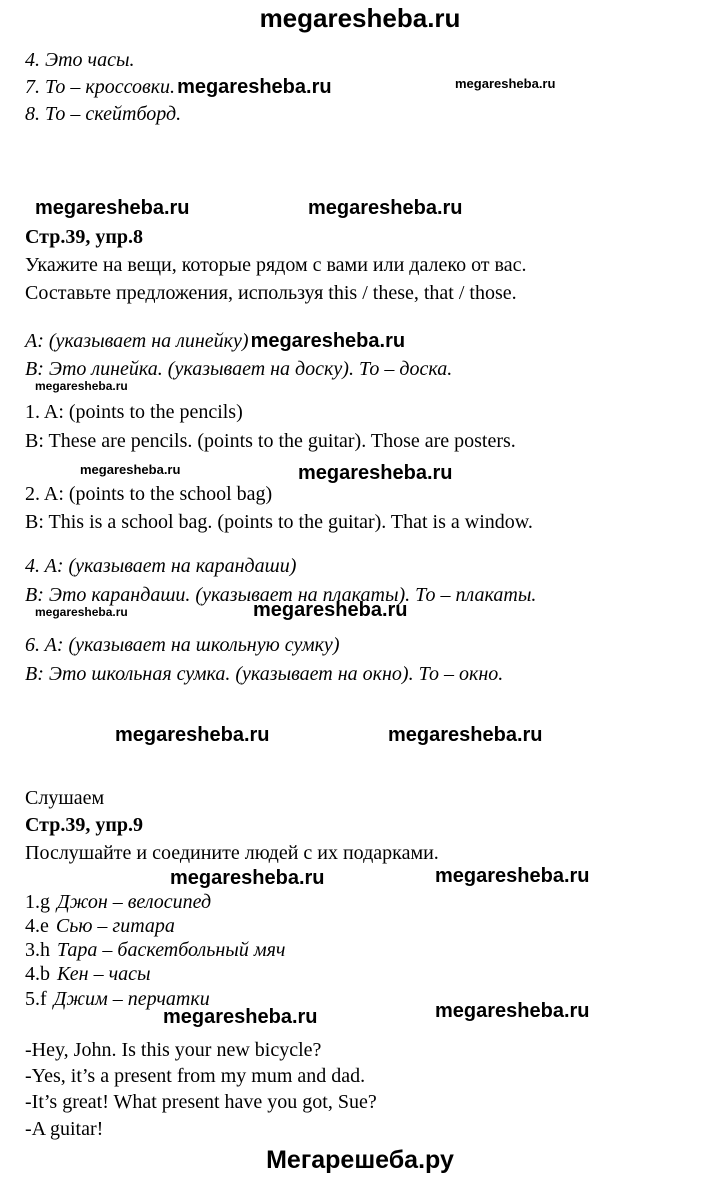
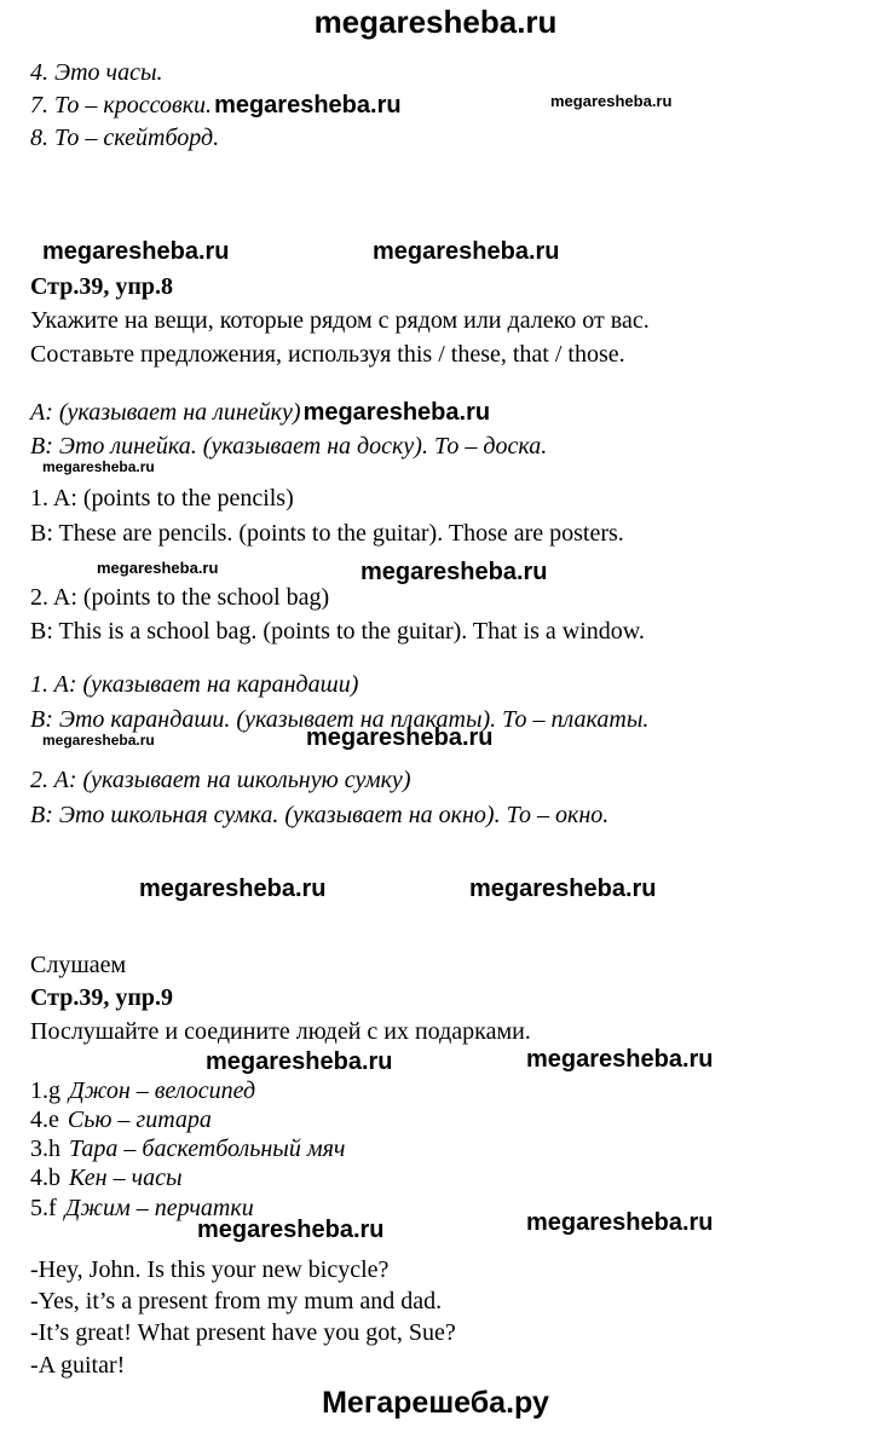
  megaresheba.ru
  4. Это часы.
  7. То – кроссовки.megaresheba.ru
  megaresheba.ru
  8. То – скейтборд.
  megaresheba.ru
  megaresheba.ru
  Стр.39, упр.8
- Укажите на вещи, которые рядом с вами или далеко от вас.
+ Укажите на вещи, которые рядом с рядом или далеко от вас.
  Составьте предложения, используя this / these, that / those.
  A: (указывает на линейку)megaresheba.ru
  B: Это линейка. (указывает на доску). То – доска.
  megaresheba.ru
  1. A: (points to the pencils)
  B: These are pencils. (points to the guitar). Those are posters.
  megaresheba.ru
  megaresheba.ru
  2. A: (points to the school bag)
  B: This is a school bag. (points to the guitar). That is a window.
- 4. A: (указывает на карандаши)
+ 1. A: (указывает на карандаши)
  B: Это карандаши. (указывает на плакаты). То – плакаты.
  megaresheba.ru
  megaresheba.ru
- 6. A: (указывает на школьную сумку)
+ 2. A: (указывает на школьную сумку)
  B: Это школьная сумка. (указывает на окно). То – окно.
  megaresheba.ru
  megaresheba.ru
  Слушаем
  Стр.39, упр.9
  Послушайте и соедините людей с их подарками.
  megaresheba.ru
  megaresheba.ru
  1.g Джон – велосипед
  4.e Сью – гитара
  3.h Тара – баскетбольный мяч
  4.b Кен – часы
  5.f Джим – перчатки
  megaresheba.ru
  megaresheba.ru
  -Hey, John. Is this your new bicycle?
  -Yes, it’s a present from my mum and dad.
  -It’s great! What present have you got, Sue?
  -A guitar!
  Мегарешеба.ру
